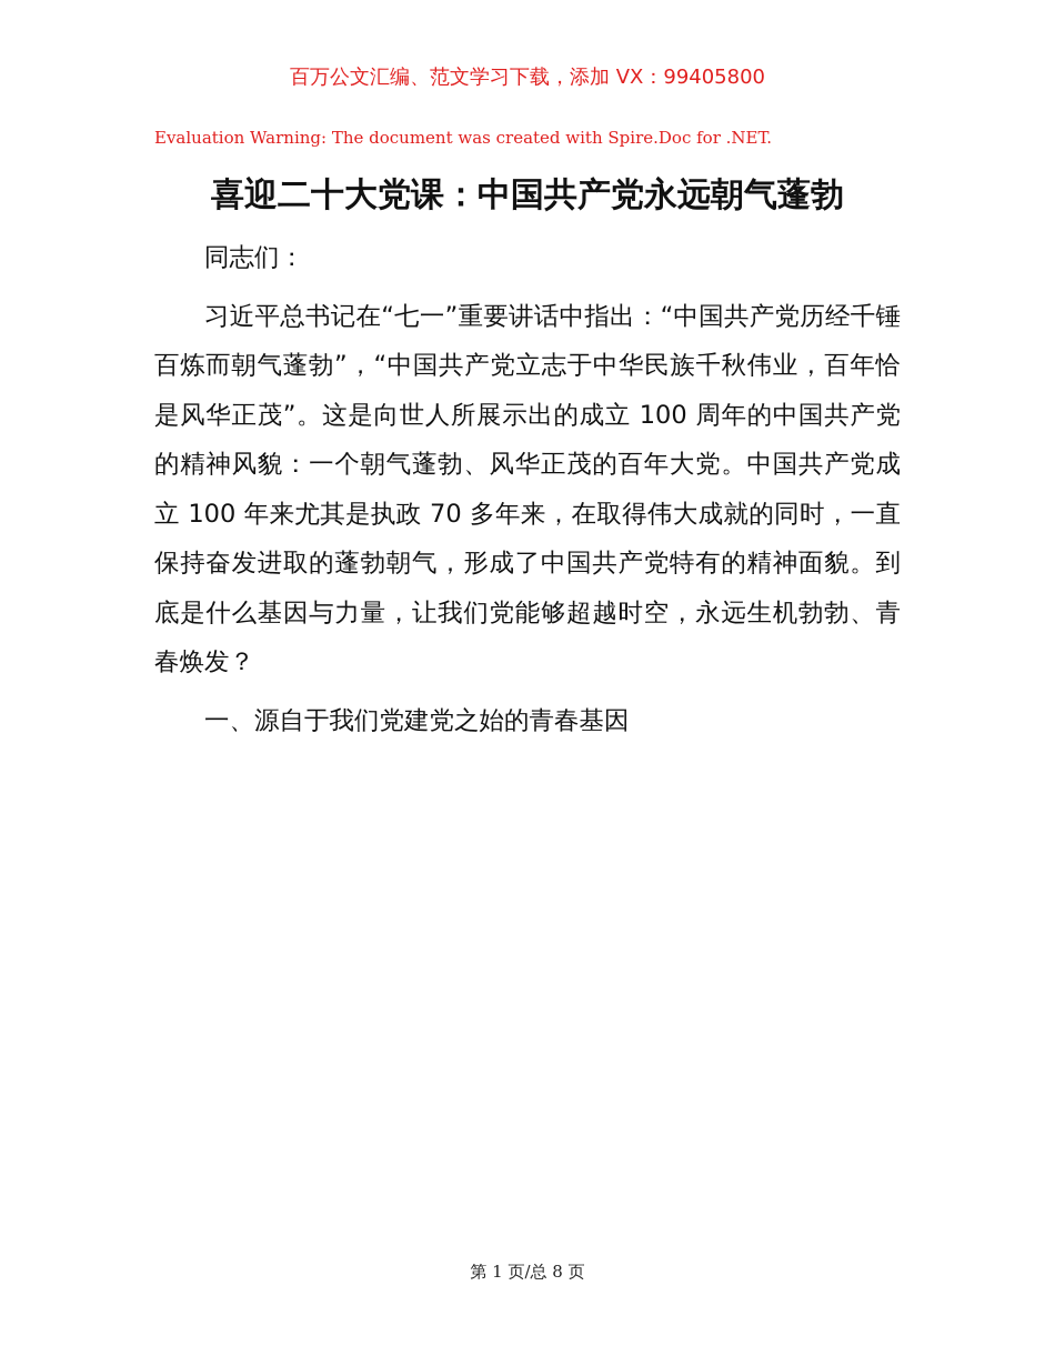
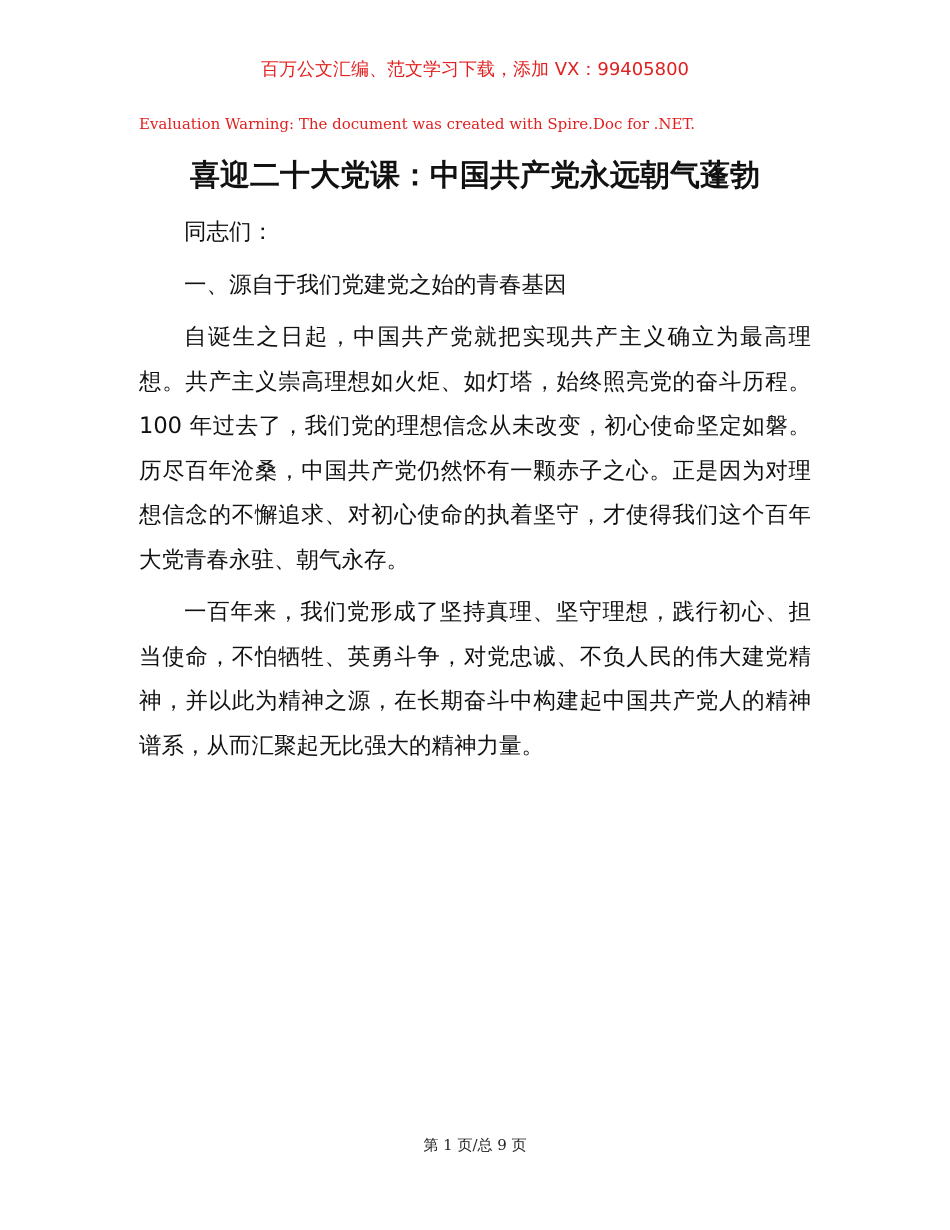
  百万公文汇编、范文学习下载，添加 VX：99405800
  Evaluation Warning: The document was created with Spire.Doc for .NET.
  喜迎二十大党课：中国共产党永远朝气蓬勃
  同志们：
- 习近平总书记在“七一”重要讲话中指出：“中国共产党历经千锤百炼而朝气蓬勃”，“中国共产党立志于中华民族千秋伟业，百年恰是风华正茂”。这是向世人所展示出的成立 100 周年的中国共产党的精神风貌：一个朝气蓬勃、风华正茂的百年大党。中国共产党成立 100 年来尤其是执政 70 多年来，在取得伟大成就的同时，一直保持奋发进取的蓬勃朝气，形成了中国共产党特有的精神面貌。到底是什么基因与力量，让我们党能够超越时空，永远生机勃勃、青春焕发？
  一、源自于我们党建党之始的青春基因
+ 自诞生之日起，中国共产党就把实现共产主义确立为最高理想。共产主义崇高理想如火炬、如灯塔，始终照亮党的奋斗历程。100 年过去了，我们党的理想信念从未改变，初心使命坚定如磐。历尽百年沧桑，中国共产党仍然怀有一颗赤子之心。正是因为对理想信念的不懈追求、对初心使命的执着坚守，才使得我们这个百年大党青春永驻、朝气永存。
+ 一百年来，我们党形成了坚持真理、坚守理想，践行初心、担当使命，不怕牺牲、英勇斗争，对党忠诚、不负人民的伟大建党精神，并以此为精神之源，在长期奋斗中构建起中国共产党人的精神谱系，从而汇聚起无比强大的精神力量。
- 第 1 页/总 8 页
+ 第 1 页/总 9 页
